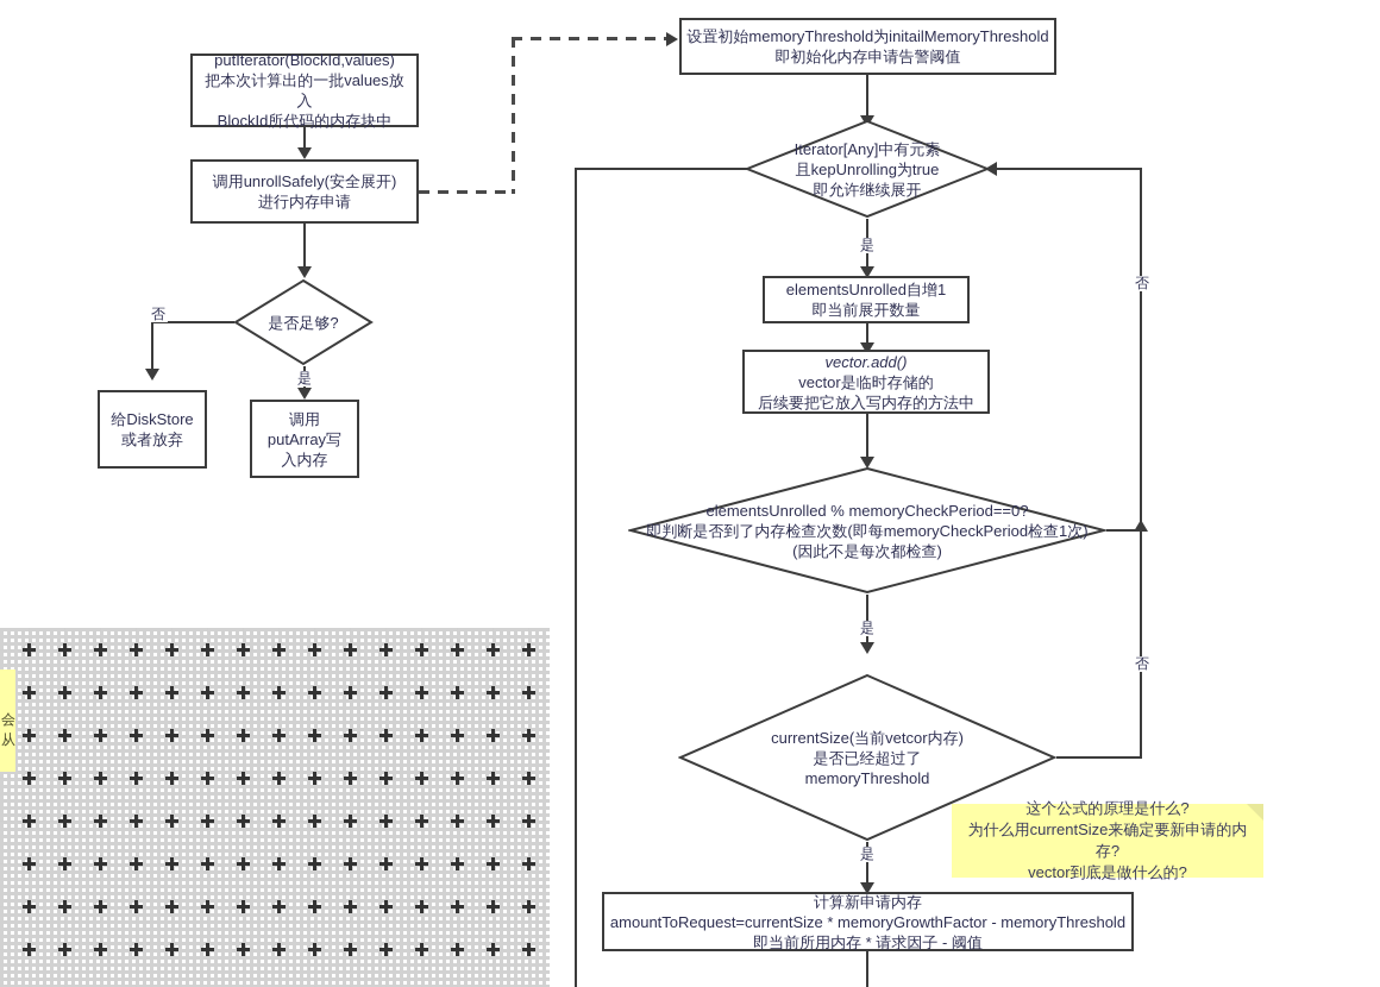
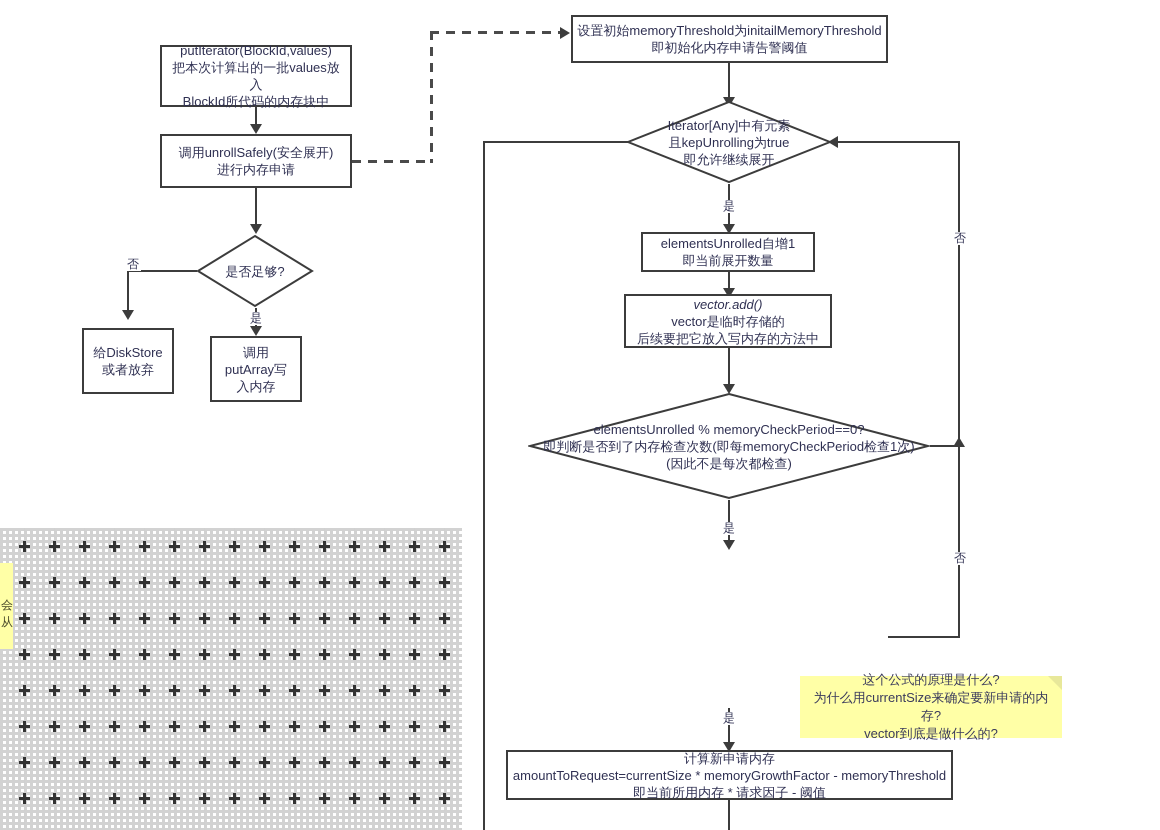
  会
  从
  putIterator(BlockId,values)
  把本次计算出的一批values放入
  BlockId所代码的内存块中
  调用unrollSafely(安全展开)
  进行内存申请
  是否足够?
  否
  给DiskStore
  或者放弃
  是
  调用
  putArray写
  入内存
  设置初始memoryThreshold为initailMemoryThreshold
  即初始化内存申请告警阈值
  Iterator[Any]中有元素
  且kepUnrolling为true
  即允许继续展开
  是
  elementsUnrolled自增1
  即当前展开数量
  vector.add()
  vector是临时存储的
  后续要把它放入写内存的方法中
  elementsUnrolled % memoryCheckPeriod==0?
  即判断是否到了内存检查次数(即每memoryCheckPeriod检查1次)
  (因此不是每次都检查)
  是
- currentSize(当前vetcor内存)
- 是否已经超过了
- memoryThreshold
  是
  计算新申请内存
  amountToRequest=currentSize * memoryGrowthFactor - memoryThreshold
  即当前所用内存 * 请求因子 - 阈值
  否
  否
  这个公式的原理是什么?
  为什么用currentSize来确定要新申请的内存?
  vector到底是做什么的?
